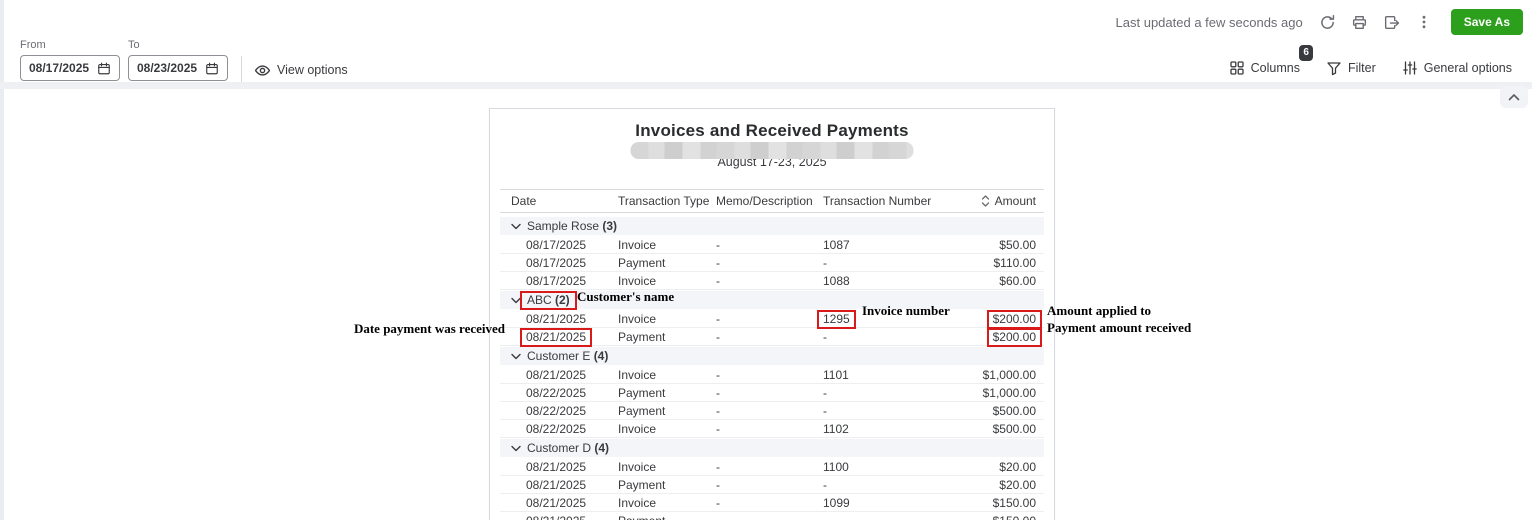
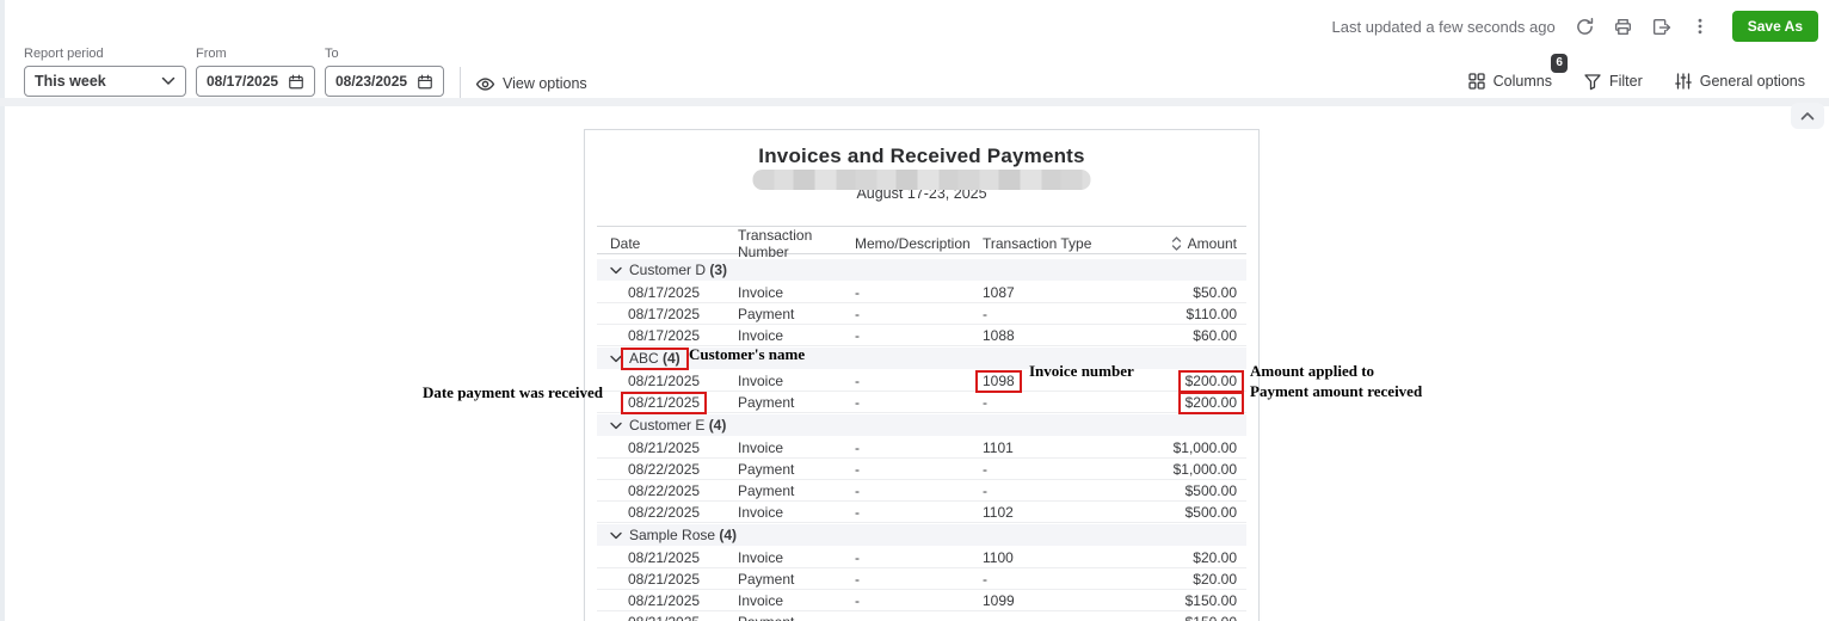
  Last updated a few seconds ago
  Save As
+ Report period
+ This week
  From
  08/17/2025
  To
  08/23/2025
  View options
  Columns
  6
  Filter
  General options
  Invoices and Received Payments
  August 17-23, 2025
  Date
- Transaction Type
+ Transaction Number
  Memo/Description
- Transaction Number
+ Transaction Type
  Amount
- Sample Rose (3)
+ Customer D (3)
  08/17/2025
  Invoice
  -
  1087
  $50.00
  08/17/2025
  Payment
  -
  -
  $110.00
  08/17/2025
  Invoice
  -
  1088
  $60.00
- ABC (2)
+ ABC (4)
  08/21/2025
  Invoice
  -
- 1295
+ 1098
  $200.00
  08/21/2025
  Payment
  -
  -
  $200.00
  Customer E (4)
  08/21/2025
  Invoice
  -
  1101
  $1,000.00
  08/22/2025
  Payment
  -
  -
  $1,000.00
  08/22/2025
  Payment
  -
  -
  $500.00
  08/22/2025
  Invoice
  -
  1102
  $500.00
- Customer D (4)
+ Sample Rose (4)
  08/21/2025
  Invoice
  -
  1100
  $20.00
  08/21/2025
  Payment
  -
  -
  $20.00
  08/21/2025
  Invoice
  -
  1099
  $150.00
  Customer's name
  Invoice number
  Amount applied to
  Date payment was received
  Payment amount received
